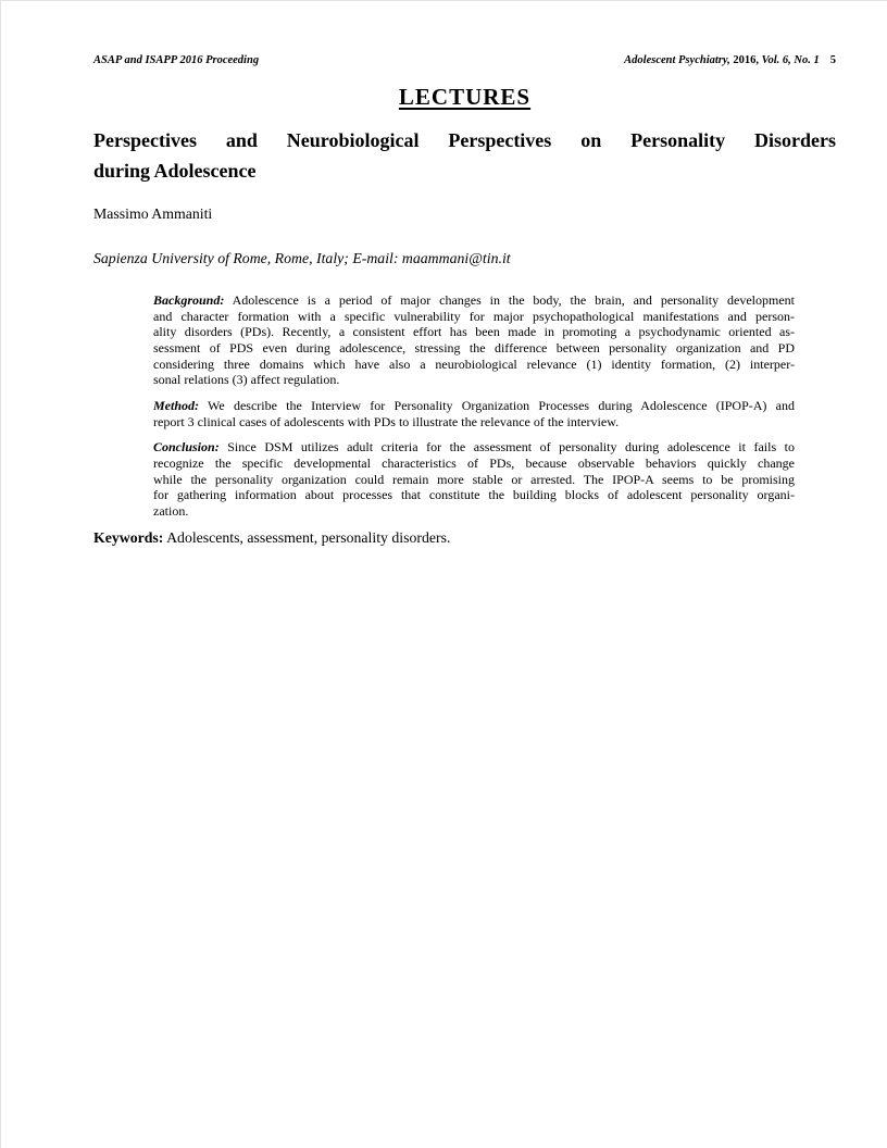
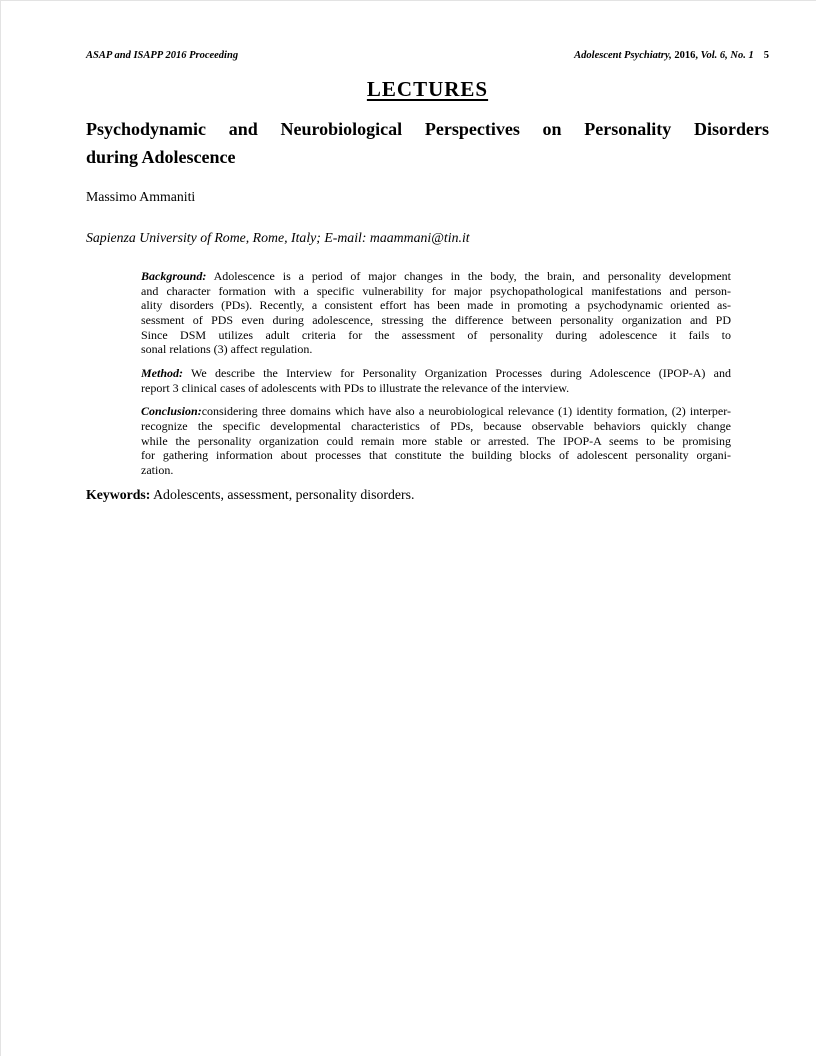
  ASAP and ISAPP 2016 Proceeding
  Adolescent Psychiatry, 2016, Vol. 6, No. 1 5
  LECTURES
- Perspectives and Neurobiological Perspectives on Personality Disorders
+ Psychodynamic and Neurobiological Perspectives on Personality Disorders
  during Adolescence
  Massimo Ammaniti
  Sapienza University of Rome, Rome, Italy; E-mail: maammani@tin.it
  Background: Adolescence is a period of major changes in the body, the brain, and personality development
  and character formation with a specific vulnerability for major psychopathological manifestations and person-
  ality disorders (PDs). Recently, a consistent effort has been made in promoting a psychodynamic oriented as-
  sessment of PDS even during adolescence, stressing the difference between personality organization and PD
- considering three domains which have also a neurobiological relevance (1) identity formation, (2) interper-
+ Since DSM utilizes adult criteria for the assessment of personality during adolescence it fails to
  sonal relations (3) affect regulation.
  Method: We describe the Interview for Personality Organization Processes during Adolescence (IPOP-A) and
  report 3 clinical cases of adolescents with PDs to illustrate the relevance of the interview.
- Conclusion: Since DSM utilizes adult criteria for the assessment of personality during adolescence it fails to
+ Conclusion:considering three domains which have also a neurobiological relevance (1) identity formation, (2) interper-
  recognize the specific developmental characteristics of PDs, because observable behaviors quickly change
  while the personality organization could remain more stable or arrested. The IPOP-A seems to be promising
  for gathering information about processes that constitute the building blocks of adolescent personality organi-
  zation.
  Keywords: Adolescents, assessment, personality disorders.
